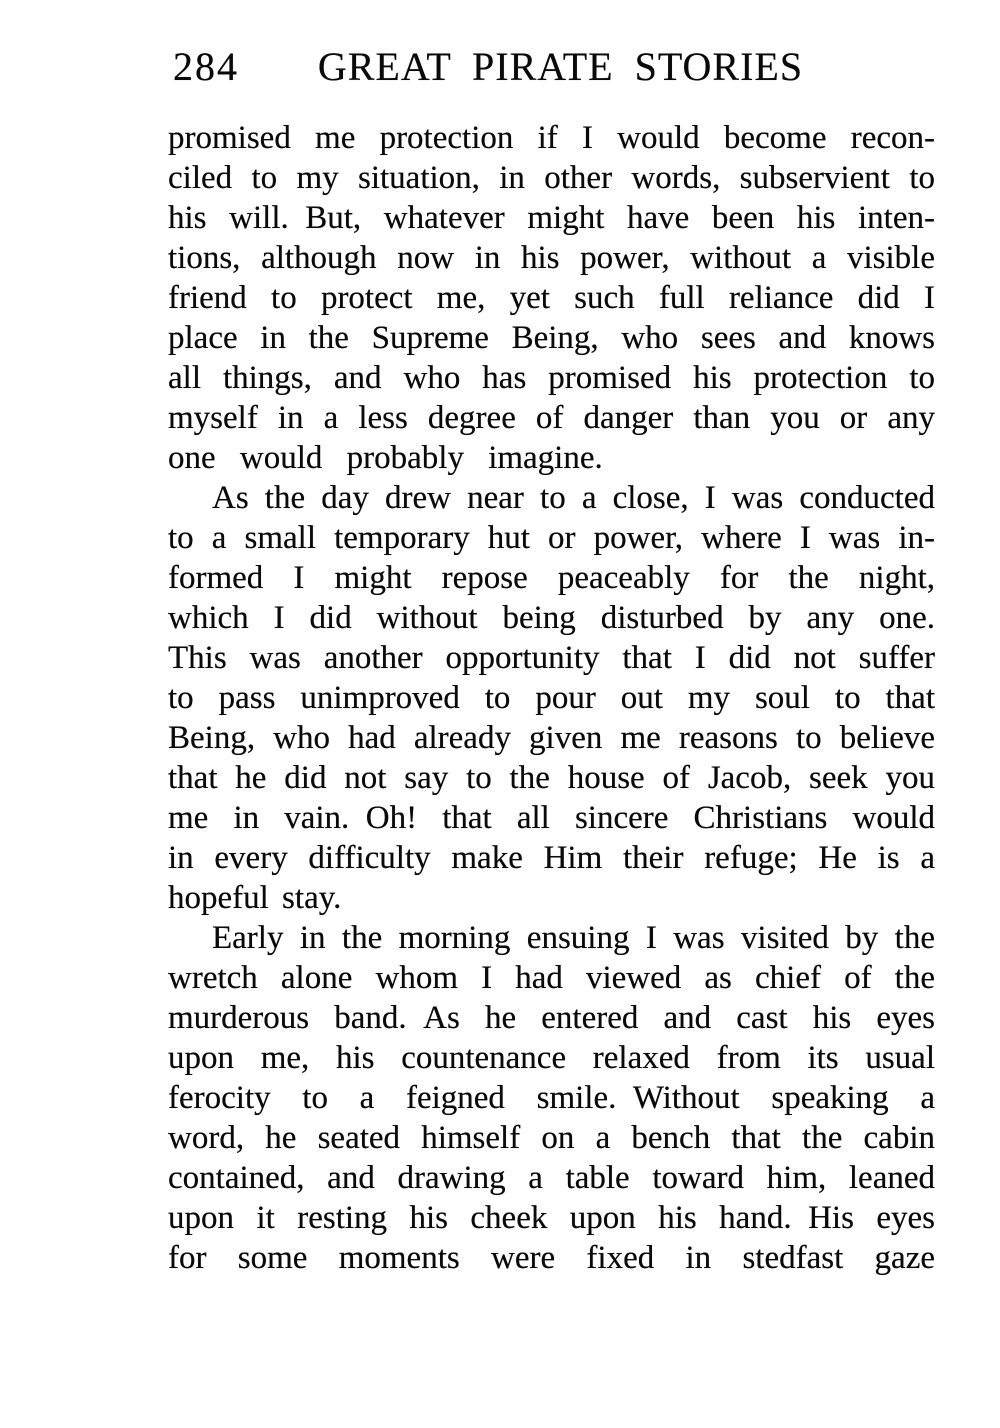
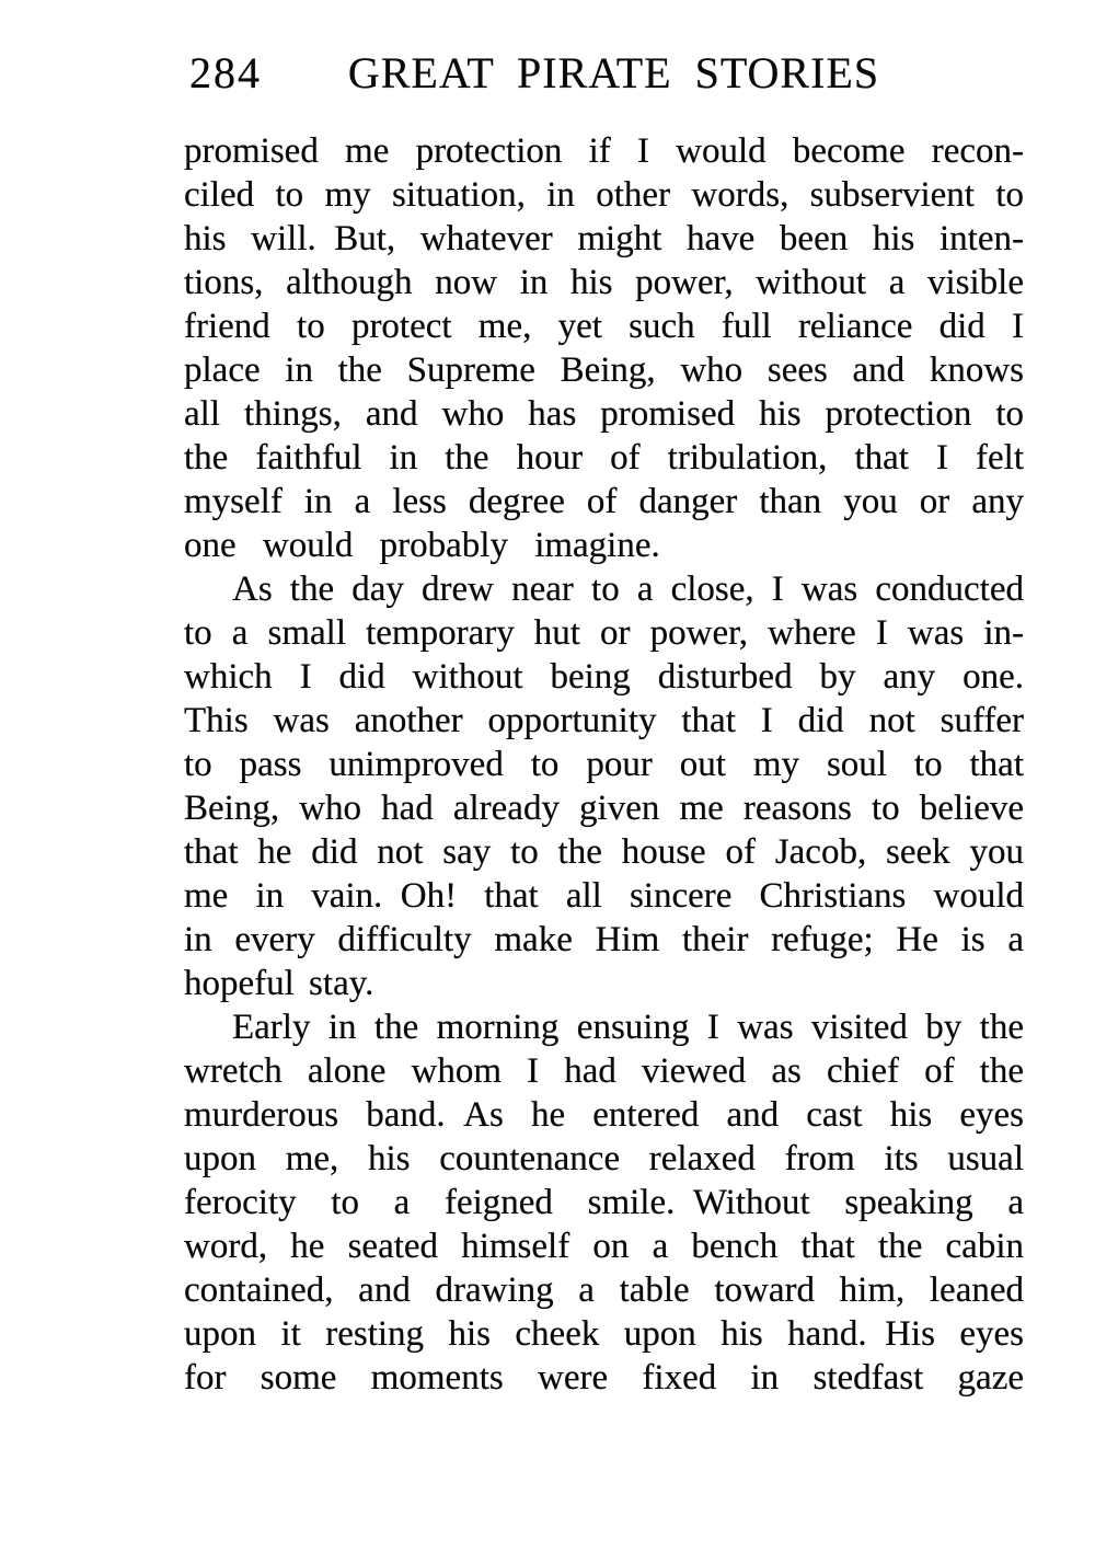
  284
  GREAT PIRATE STORIES
  promised me protection if I would become recon-
  ciled to my situation, in other words, subservient to
  his will. But, whatever might have been his inten-
  tions, although now in his power, without a visible
  friend to protect me, yet such full reliance did I
  place in the Supreme Being, who sees and knows
  all things, and who has promised his protection to
+ the faithful in the hour of tribulation, that I felt
  myself in a less degree of danger than you or any
  one would probably imagine.
  As the day drew near to a close, I was conducted
  to a small temporary hut or power, where I was in-
- formed I might repose peaceably for the night,
  which I did without being disturbed by any one.
  This was another opportunity that I did not suffer
  to pass unimproved to pour out my soul to that
  Being, who had already given me reasons to believe
  that he did not say to the house of Jacob, seek you
  me in vain. Oh! that all sincere Christians would
  in every difficulty make Him their refuge; He is a
  hopeful stay.
  Early in the morning ensuing I was visited by the
  wretch alone whom I had viewed as chief of the
  murderous band. As he entered and cast his eyes
  upon me, his countenance relaxed from its usual
  ferocity to a feigned smile. Without speaking a
  word, he seated himself on a bench that the cabin
  contained, and drawing a table toward him, leaned
  upon it resting his cheek upon his hand. His eyes
  for some moments were fixed in stedfast gaze
